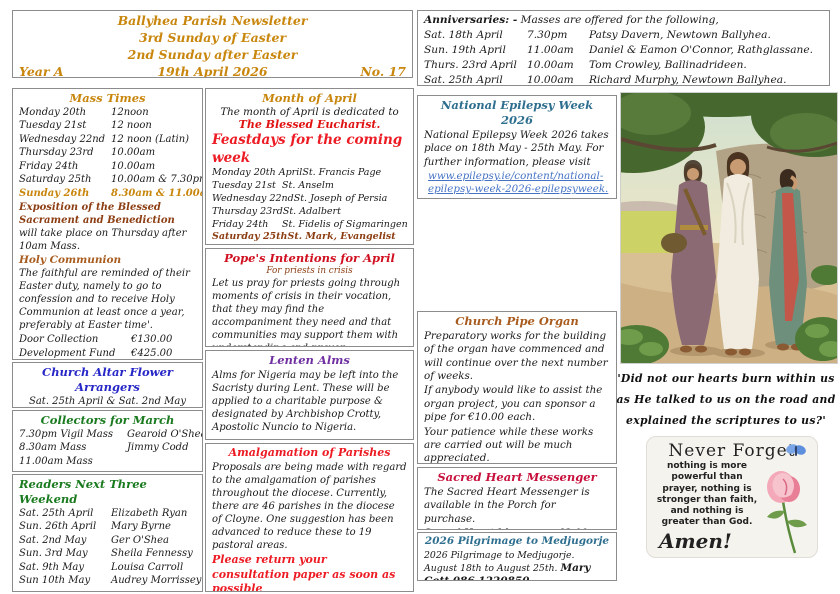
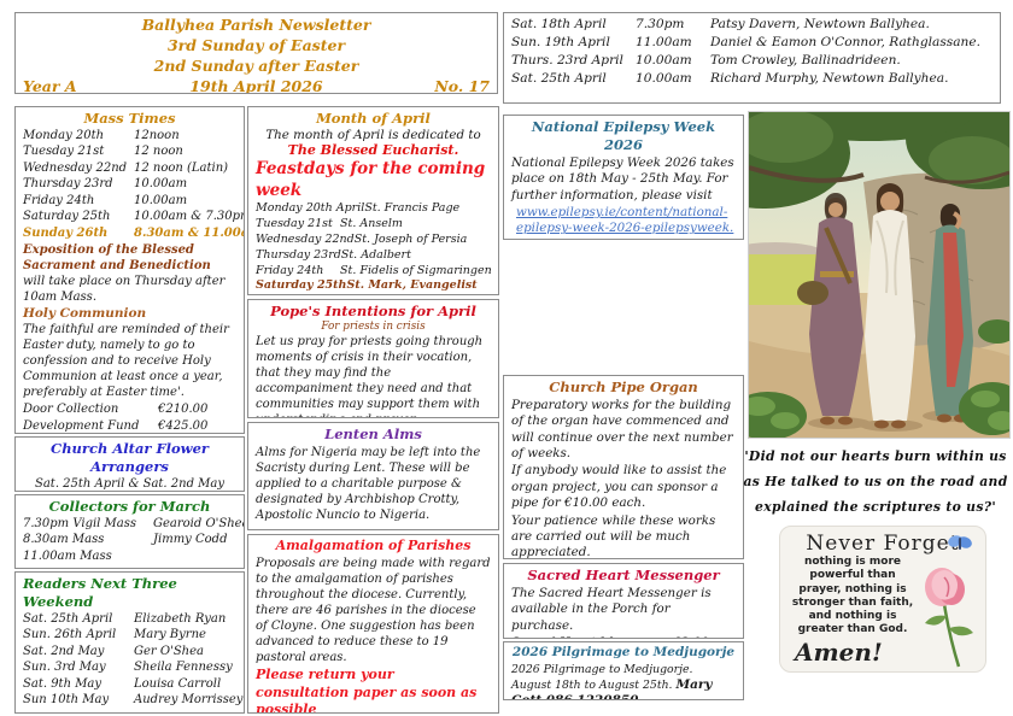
  Ballyhea Parish Newsletter
  3rd Sunday of Easter
  2nd Sunday after Easter
  Year A
  19th April 2026
  No. 17
- Anniversaries: - Masses are offered for the following,
  Sat. 18th April
  7.30pm
  Patsy Davern, Newtown Ballyhea.
  Sun. 19th April
  11.00am
  Daniel & Eamon O'Connor, Rathglassane.
  Thurs. 23rd April
  10.00am
  Tom Crowley, Ballinadrideen.
  Sat. 25th April
  10.00am
  Richard Murphy, Newtown Ballyhea.
  Mass Times
  Monday 20th
  12noon
  Tuesday 21st
  12 noon
  Wednesday 22nd
  12 noon (Latin)
  Thursday 23rd
  10.00am
  Friday 24th
  10.00am
  Saturday 25th
  10.00am & 7.30p
  Sunday 26th
  8.30am & 11.00
  Exposition of the Blessed Sacrament and Benediction will take place on Thursday after 10am Mass.
  Holy Communion
  The faithful are reminded of their Easter duty, namely to go to confession and to receive Holy Communion at least once a year, preferably at Easter time'.
  Door Collection
- €130.00
+ €210.00
  Development Fund
  €425.00
  Church Altar Flower Arrangers
  Sat. 25th April & Sat. 2nd May
  Collectors for March
  7.30pm Vigil Mass
  Gearoid O'She
  8.30am Mass
  Jimmy Codd
  11.00am Mass
  Readers Next Three Weekend
  Sat. 25th April
  Elizabeth Ryan
  Sun. 26th April
  Mary Byrne
  Sat. 2nd May
  Ger O'Shea
  Sun. 3rd May
  Sheila Fennessy
  Sat. 9th May
  Louisa Carroll
  Sun 10th May
  Audrey Morrissey
  Month of April
  The month of April is dedicated to
  The Blessed Eucharist.
  Feastdays for the coming week
  Monday 20th April
  St. Francis Page
  Tuesday 21st
  St. Anselm
  Wednesday 22nd
  St. Joseph of Persia
  Thursday 23rd
  St. Adalbert
  Friday 24th
  St. Fidelis of Sigmaringen
  Saturday 25th
  St. Mark, Evangelist
  Pope's Intentions for April
  For priests in crisis
  Let us pray for priests going through moments of crisis in their vocation, that they may find the accompaniment they need and that communities may support them with
  Lenten Alms
  Alms for Nigeria may be left into the Sacristy during Lent. These will be applied to a charitable purpose & designated by Archbishop Crotty, Apostolic Nuncio to Nigeria.
  Amalgamation of Parishes
  Proposals are being made with regard to the amalgamation of parishes throughout the diocese. Currently, there are 46 parishes in the diocese of Cloyne. One suggestion has been advanced to reduce these to 19 pastoral areas.
  Please return your consultation paper as soon as possible
  National Epilepsy Week 2026
  National Epilepsy Week 2026 takes place on 18th May - 25th May. For further information, please visit
  www.epilepsy.ie/content/national-epilepsy-week-2026-epilepsyweek.
  Church Pipe Organ
  Preparatory works for the building of the organ have commenced and will continue over the next number of weeks.
  If anybody would like to assist the organ project, you can sponsor a pipe for €10.00 each.
  Your patience while these works are carried out will be much appreciated.
  Sacred Heart Messenger
  The Sacred Heart Messenger is available in the Porch for purchase.
  2026 Pilgrimage to Medjugorje
  2026 Pilgrimage to Medjugorje. August 18th to August 25th. Mary
  'Did not our hearts burn within us as He talked to us on the road and explained the scriptures to us?'
  Never Forge
  nothing is more powerful than prayer, nothing is stronger than faith, and nothing is greater than God.
  Amen!
